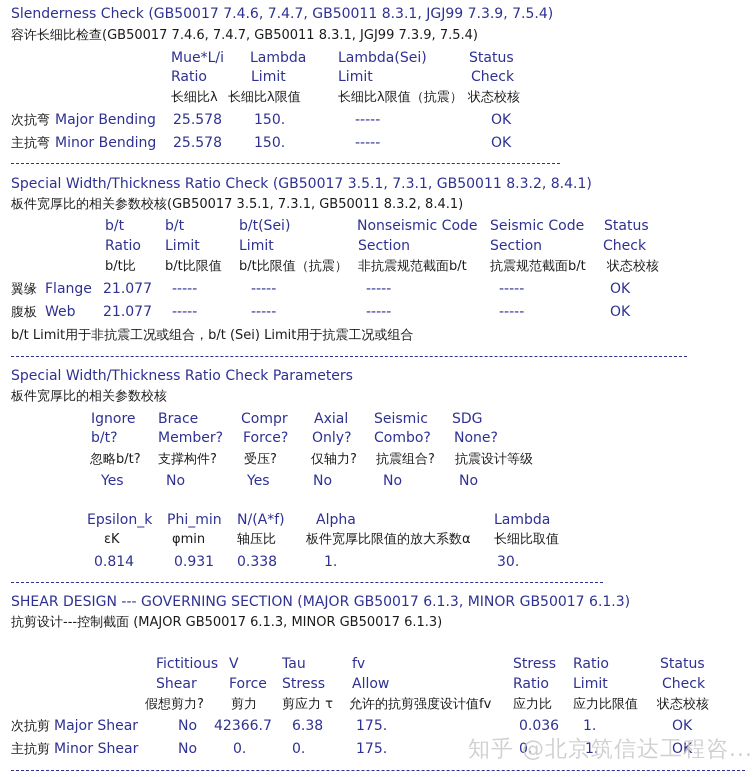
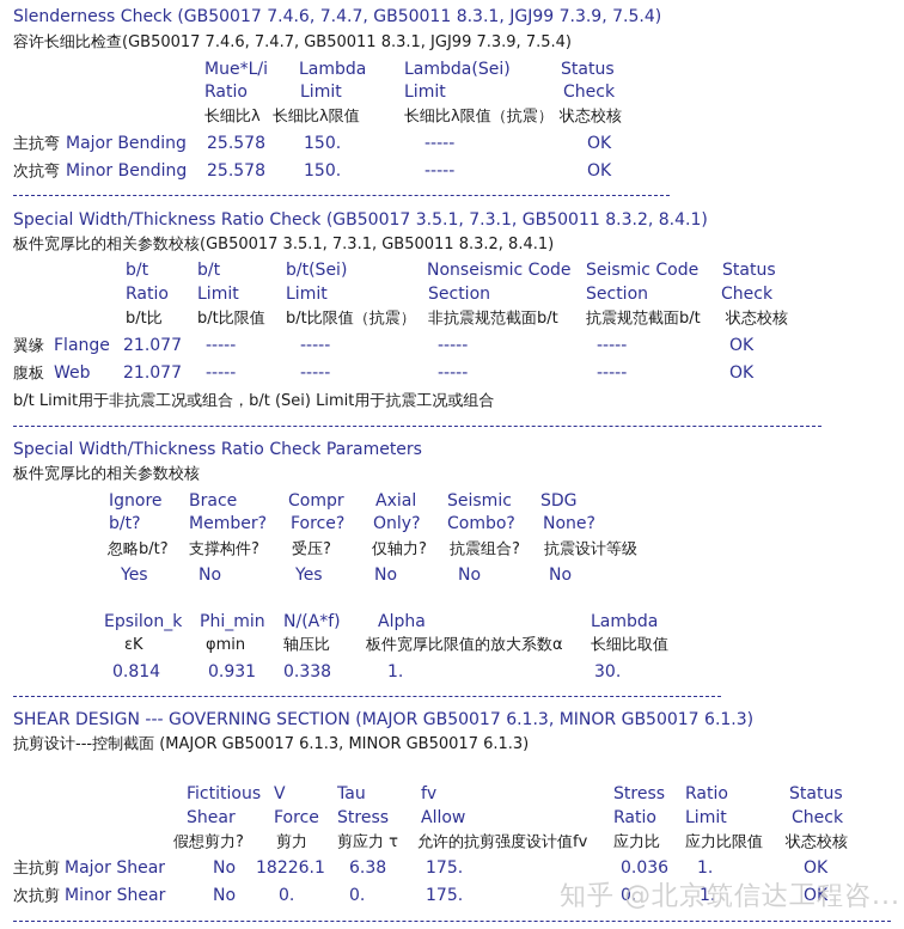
  Slenderness Check (GB50017 7.4.6, 7.4.7, GB50011 8.3.1, JGJ99 7.3.9, 7.5.4)
  容许长细比检查(GB50017 7.4.6, 7.4.7, GB50011 8.3.1, JGJ99 7.3.9, 7.5.4)
  Mue*L/i
  Ratio
  长细比λ
  Lambda
  Limit
  长细比λ限值
  Lambda(Sei)
  Limit
  长细比λ限值（抗震）
  Status
  Check
  状态校核
- 次抗弯
+ 主抗弯
  Major Bending
  25.578
  150.
  -----
  OK
- 主抗弯
+ 次抗弯
  Minor Bending
  25.578
  150.
  -----
  OK
  Special Width/Thickness Ratio Check (GB50017 3.5.1, 7.3.1, GB50011 8.3.2, 8.4.1)
  板件宽厚比的相关参数校核(GB50017 3.5.1, 7.3.1, GB50011 8.3.2, 8.4.1)
  b/t
  Ratio
  b/t比
  b/t
  Limit
  b/t比限值
  b/t(Sei)
  Limit
  b/t比限值（抗震）
  Nonseismic Code
  Section
  非抗震规范截面b/t
  Seismic Code
  Section
  抗震规范截面b/t
  Status
  Check
  状态校核
  翼缘
  Flange
  21.077
  -----
  -----
  -----
  -----
  OK
  腹板
  Web
  21.077
  -----
  -----
  -----
  -----
  OK
  b/t Limit用于非抗震工况或组合，b/t (Sei) Limit用于抗震工况或组合
  Special Width/Thickness Ratio Check Parameters
  板件宽厚比的相关参数校核
  Ignore
  b/t?
  忽略b/t?
  Yes
  Brace
  Member?
  支撑构件?
  No
  Compr
  Force?
  受压?
  Yes
  Axial
  Only?
  仅轴力?
  No
  Seismic
  Combo?
  抗震组合?
  No
  SDG
  None?
  抗震设计等级
  No
  Epsilon_k
  εK
  0.814
  Phi_min
  φmin
  0.931
  N/(A*f)
  轴压比
  0.338
  Alpha
  板件宽厚比限值的放大系数α
  1.
  Lambda
  长细比取值
  30.
  SHEAR DESIGN --- GOVERNING SECTION (MAJOR GB50017 6.1.3, MINOR GB50017 6.1.3)
  抗剪设计---控制截面 (MAJOR GB50017 6.1.3, MINOR GB50017 6.1.3)
  Fictitious
  Shear
  假想剪力?
  V
  Force
  剪力
  Tau
  Stress
  剪应力 τ
  fv
  Allow
  允许的抗剪强度设计值fv
  Stress
  Ratio
  应力比
  Ratio
  Limit
  应力比限值
  Status
  Check
  状态校核
- 次抗剪
+ 主抗剪
  Major Shear
  No
- 42366.7
+ 18226.1
  6.38
  175.
  0.036
  1.
  OK
- 主抗剪
+ 次抗剪
  Minor Shear
  No
  0.
  0.
  175.
  0.
  1.
  OK
  知乎 @北京筑信达工程咨...
